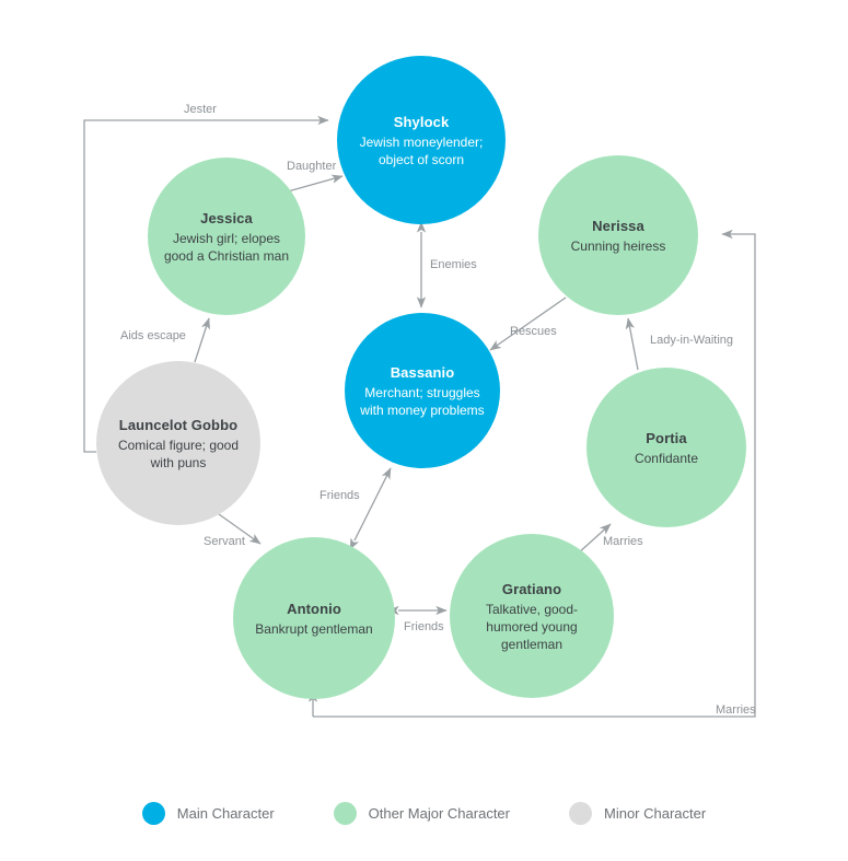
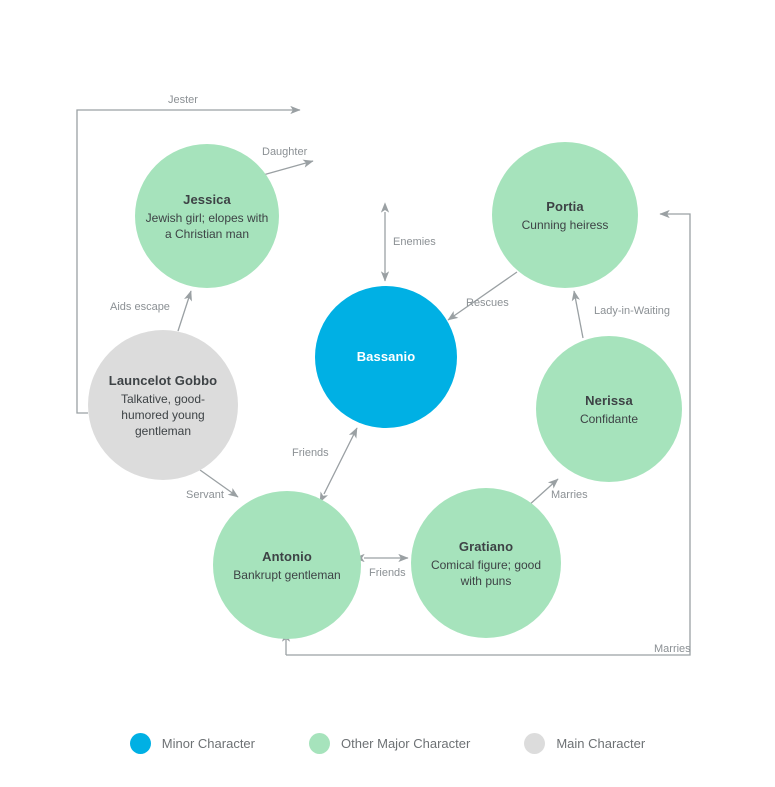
- Shylock
- Jewish moneylender; object of scorn
  Jessica
- Jewish girl; elopes good a Christian man
+ Jewish girl; elopes with a Christian man
- Nerissa
+ Portia
  Cunning heiress
  Bassanio
- Merchant; struggles with money problems
  Launcelot Gobbo
- Comical figure; good with puns
+ Talkative, good-humored young gentleman
- Portia
+ Nerissa
  Confidante
  Antonio
  Bankrupt gentleman
  Gratiano
- Talkative, good-humored young gentleman
+ Comical figure; good with puns
  Jester
  Daughter
  Enemies
  Rescues
  Lady-in-Waiting
  Aids escape
  Servant
  Friends
  Friends
  Marries
  Marries
- Main Character
+ Minor Character
  Other Major Character
- Minor Character
+ Main Character
